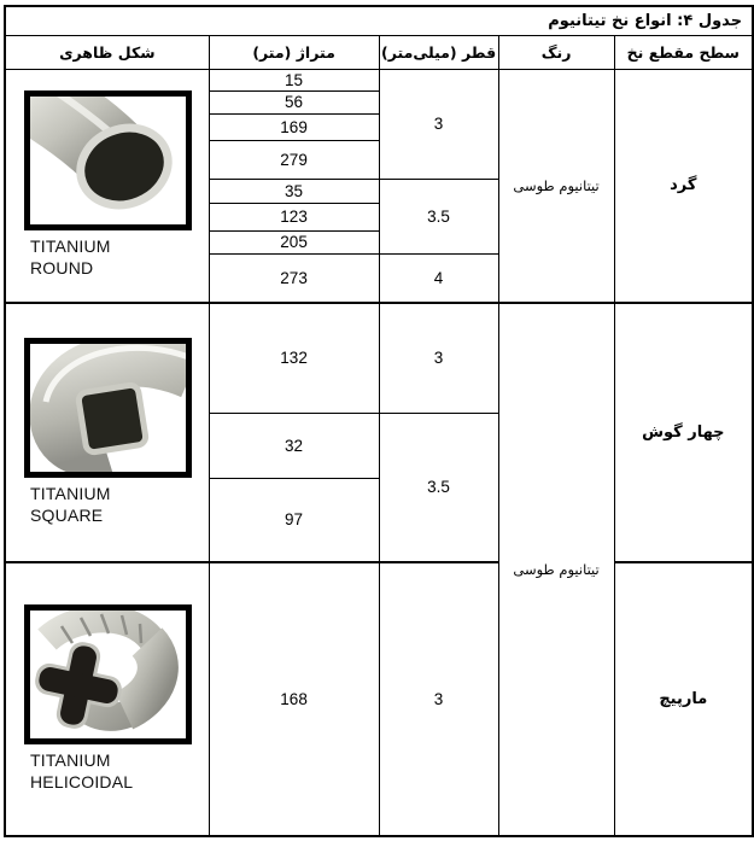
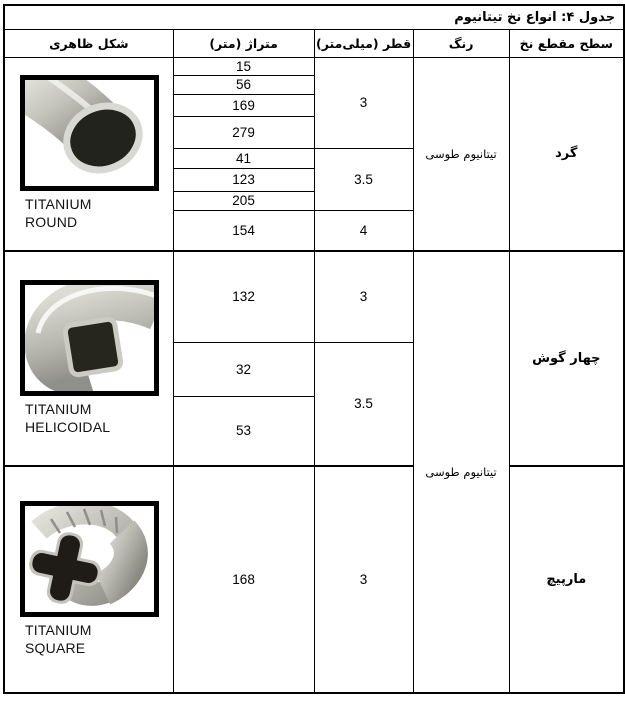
  جدول ۴: انواع نخ تیتانیوم
  سطح مقطع نخ	رنگ	قطر (میلی‌متر)	متراژ (متر)	شکل ظاهری
  گرد	تیتانیوم طوسی	3	15	TITANIUM ROUND
  56
  169
  279
- 3.5	35
+ 3.5	41
  123
  205
- 4	273
+ 4	154
- چهار گوش	تیتانیوم طوسی	3	132	TITANIUM SQUARE
+ چهار گوش	تیتانیوم طوسی	3	132	TITANIUM HELICOIDAL
  3.5	32
- 97
+ 53
- مارپیچ	3	168	TITANIUM HELICOIDAL
+ مارپیچ	3	168	TITANIUM SQUARE
